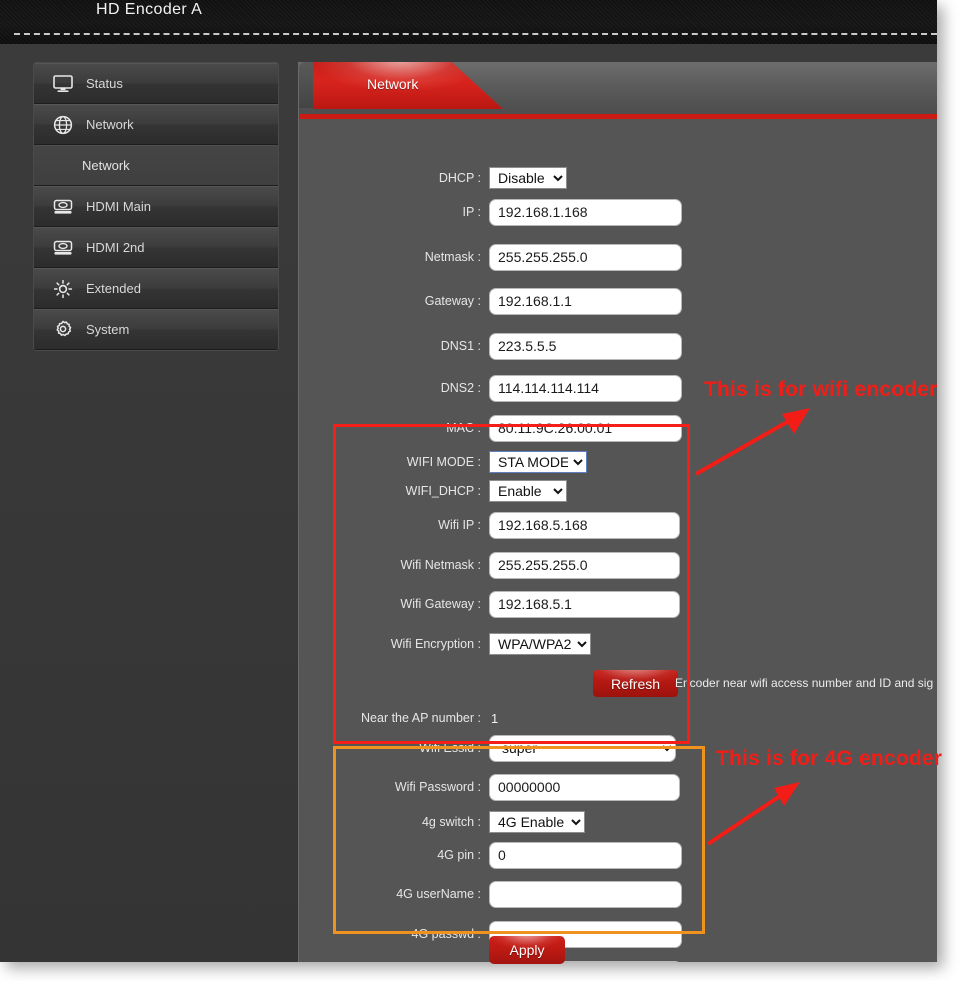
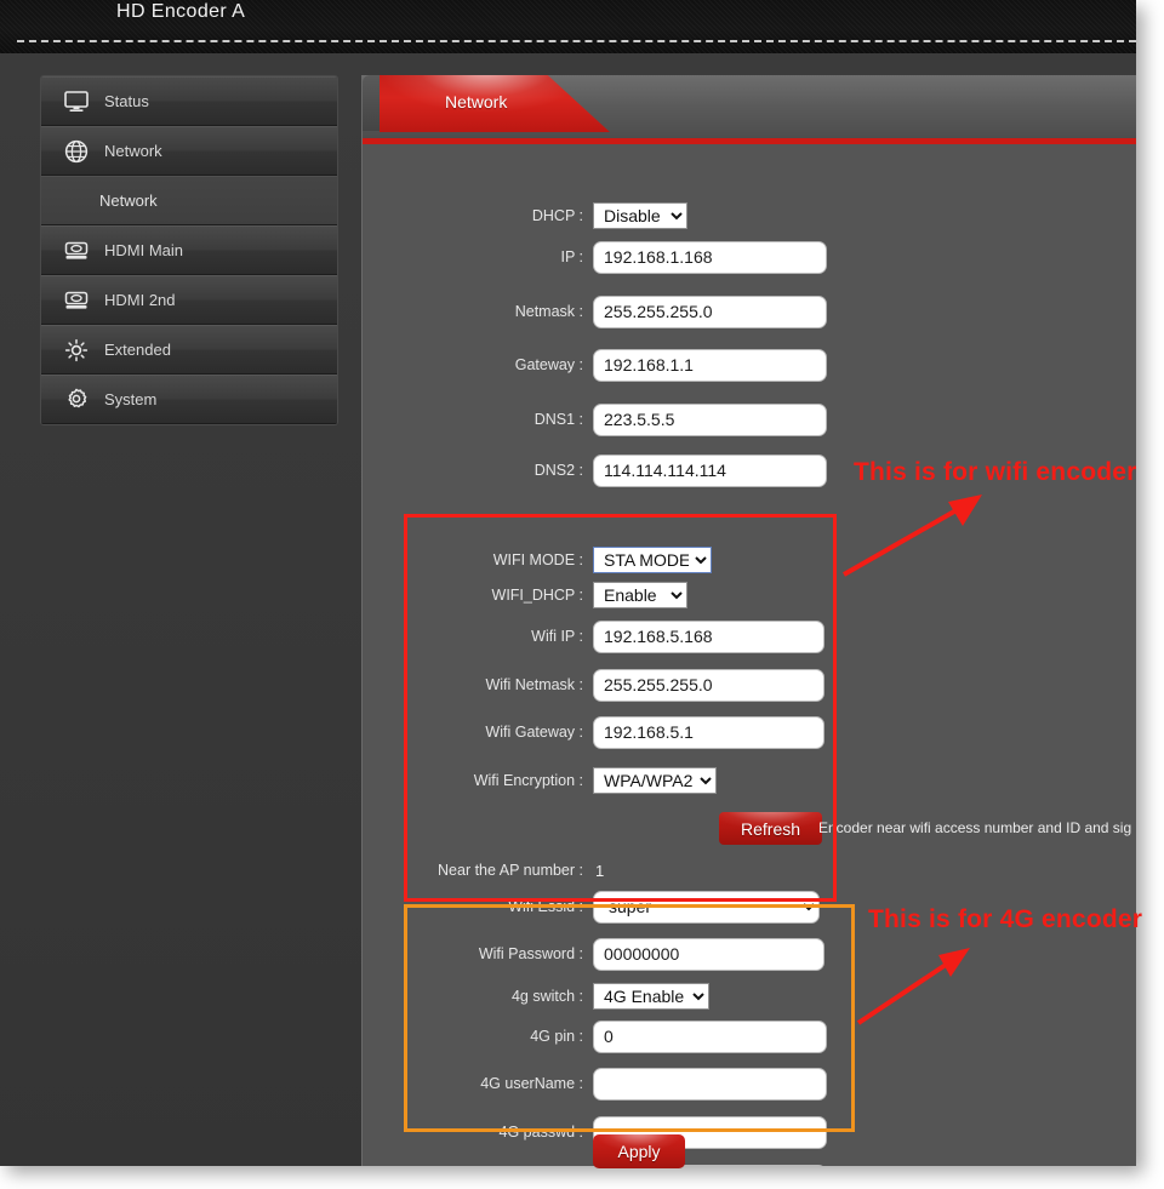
  HD Encoder A
  Status
  Network
  Network
  HDMI Main
  HDMI 2nd
  Extended
  System
  Network
  DHCP :
  Disable
  IP :
  192.168.1.168
  Netmask :
  255.255.255.0
  Gateway :
  192.168.1.1
  DNS1 :
  223.5.5.5
  DNS2 :
  114.114.114.114
- MAC :
- 80:11:9C:26:00:01
  WIFI MODE :
  STA MODE
  WIFI_DHCP :
  Enable
  Wifi IP :
  192.168.5.168
  Wifi Netmask :
  255.255.255.0
  Wifi Gateway :
  192.168.5.1
  Wifi Encryption :
  WPA/WPA2
  Refresh
  Encoder near wifi access number and ID and sig
  Near the AP number :
  1
  Wifi Essid :
  super
  Wifi Password :
  00000000
  4g switch :
  4G Enable
  4G pin :
  0
  4G userName :
  4G passwd :
  This is for wifi encoder
  This is for 4G encoder
  Apply
